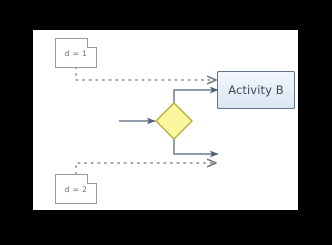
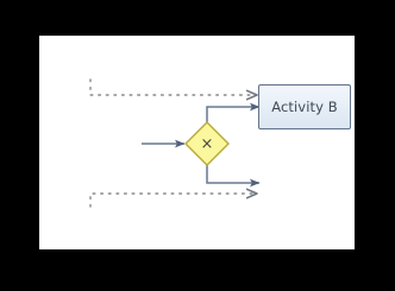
- d = 1
- d = 2
  Activity B
+ ×
